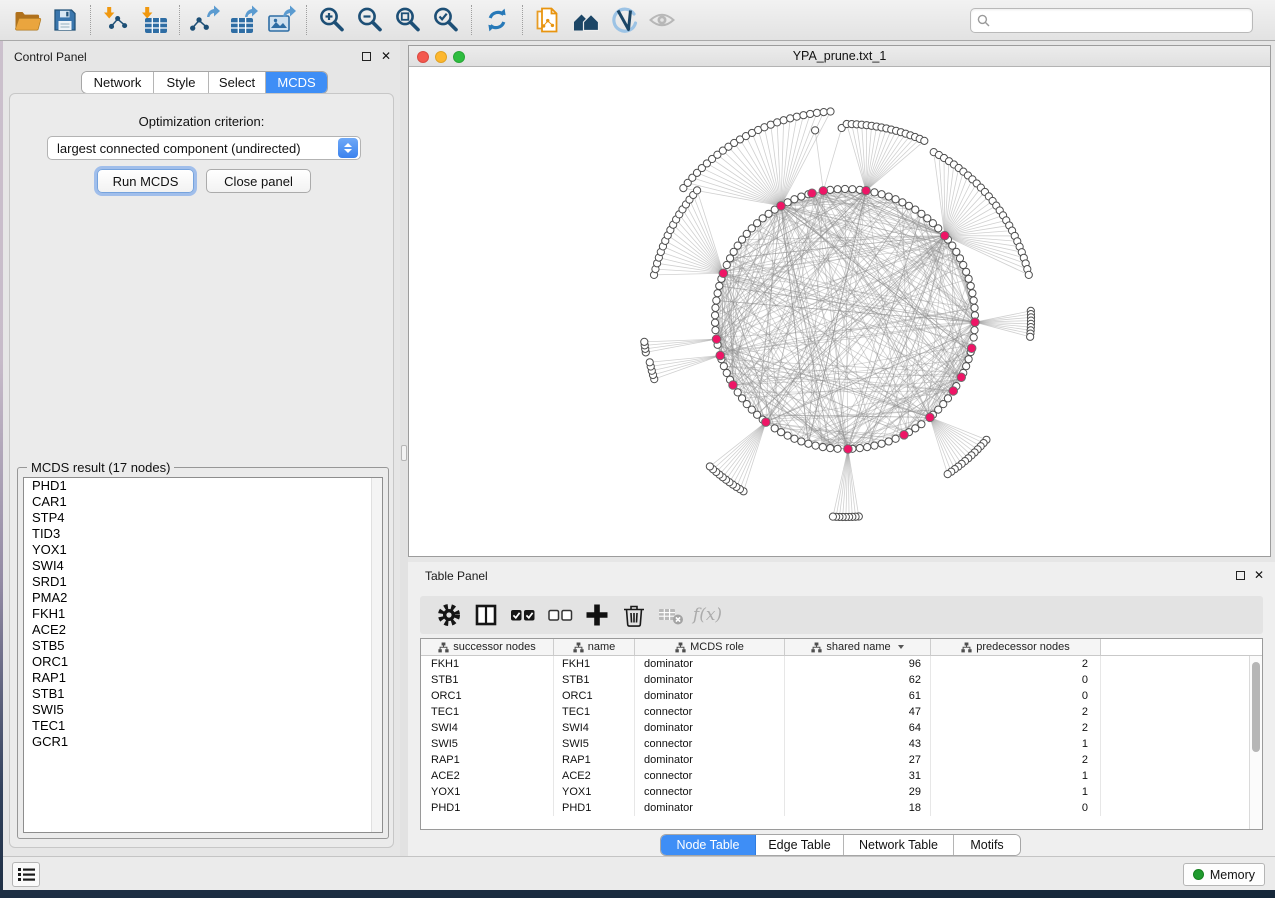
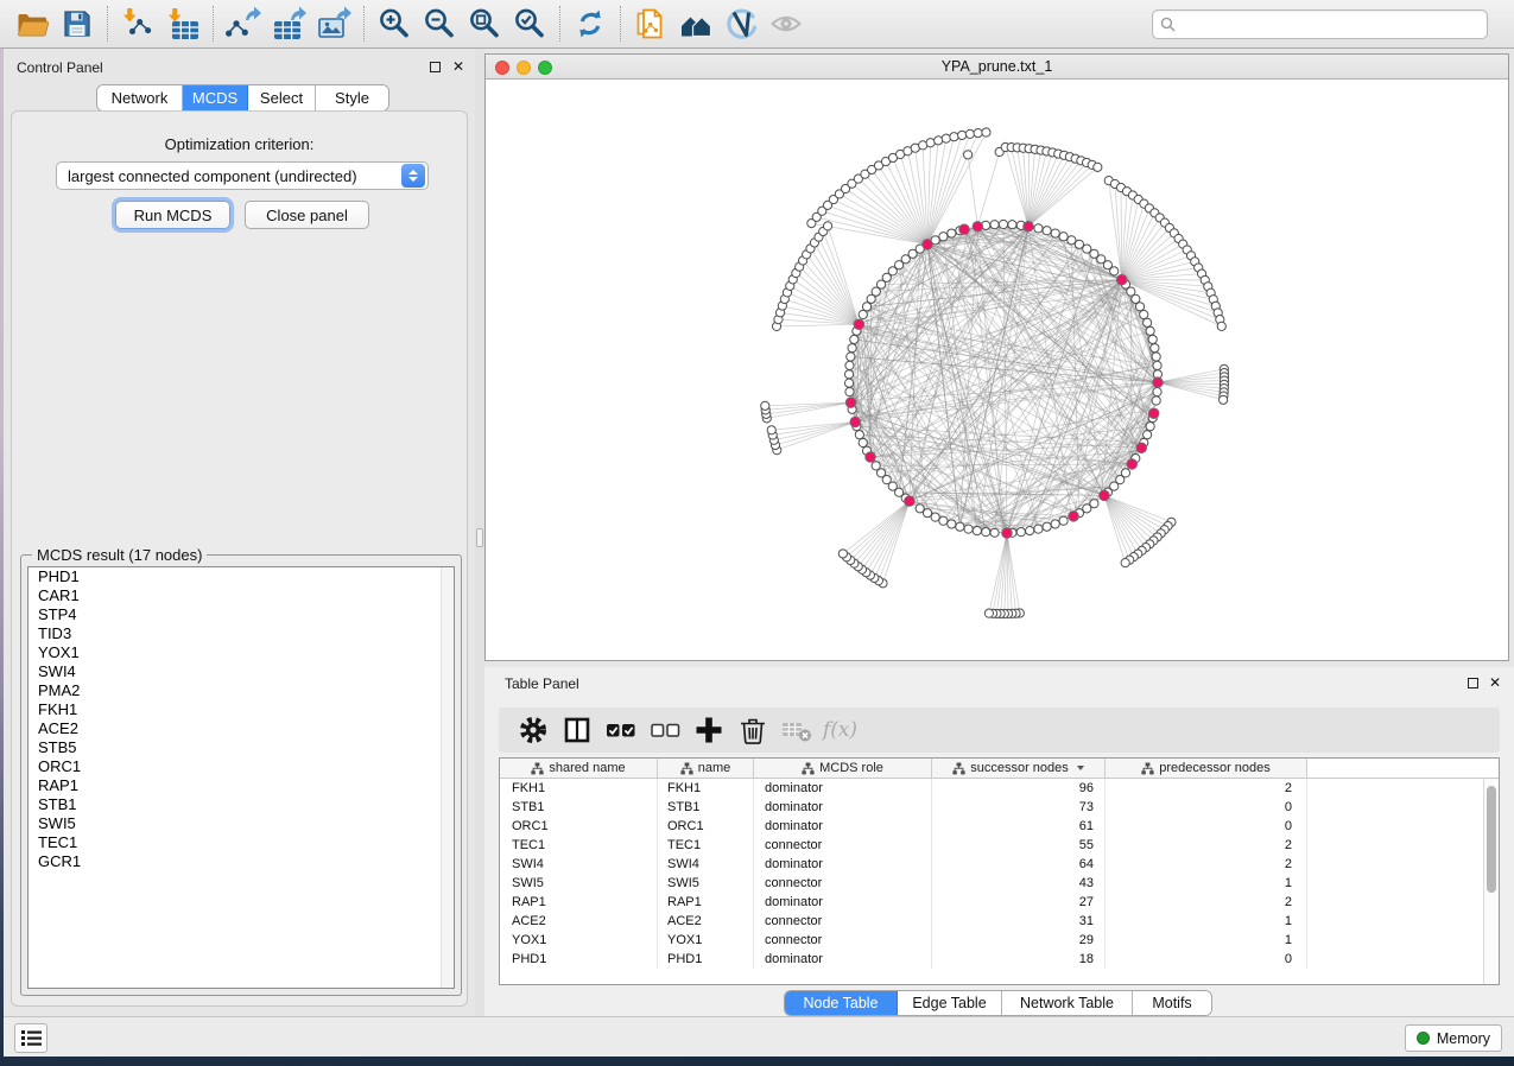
  Control Panel
  ✕
  Network
- Style
+ MCDS
  Select
- MCDS
+ Style
  Optimization criterion:
  largest connected component (undirected)
  Run MCDS
  Close panel
  MCDS result (17 nodes)
  PHD1
  CAR1
  STP4
  TID3
  YOX1
  SWI4
- SRD1
  PMA2
  FKH1
  ACE2
  STB5
  ORC1
  RAP1
  STB1
  SWI5
  TEC1
  GCR1
  YPA_prune.txt_1
  Table Panel
  ✕
  f(x)
- successor nodes
+ shared name
  name
  MCDS role
- shared name
+ successor nodes
  predecessor nodes
  FKH1
  FKH1
  dominator
  96
  2
  STB1
  STB1
  dominator
- 62
+ 73
  0
  ORC1
  ORC1
  dominator
  61
  0
  TEC1
  TEC1
  connector
- 47
+ 55
  2
  SWI4
  SWI4
  dominator
  64
  2
  SWI5
  SWI5
  connector
  43
  1
  RAP1
  RAP1
  dominator
  27
  2
  ACE2
  ACE2
  connector
  31
  1
  YOX1
  YOX1
  connector
  29
  1
  PHD1
  PHD1
  dominator
  18
  0
  Node Table
  Edge Table
  Network Table
  Motifs
  Memory
